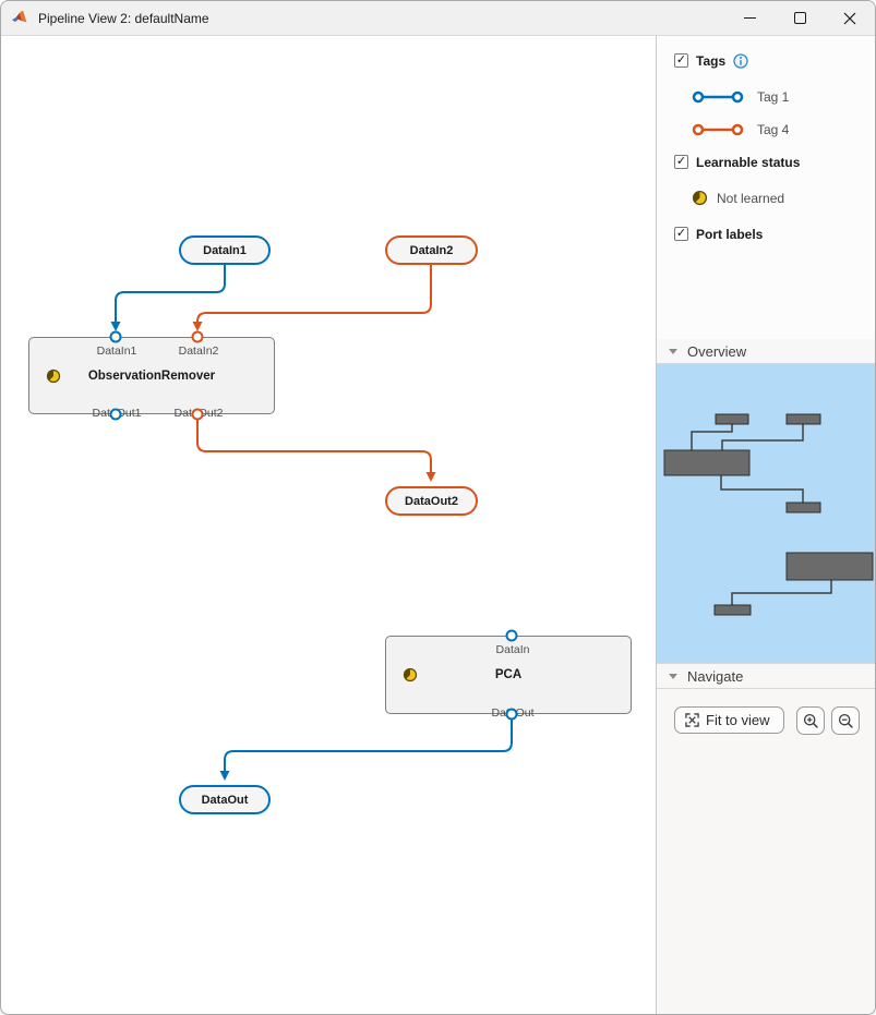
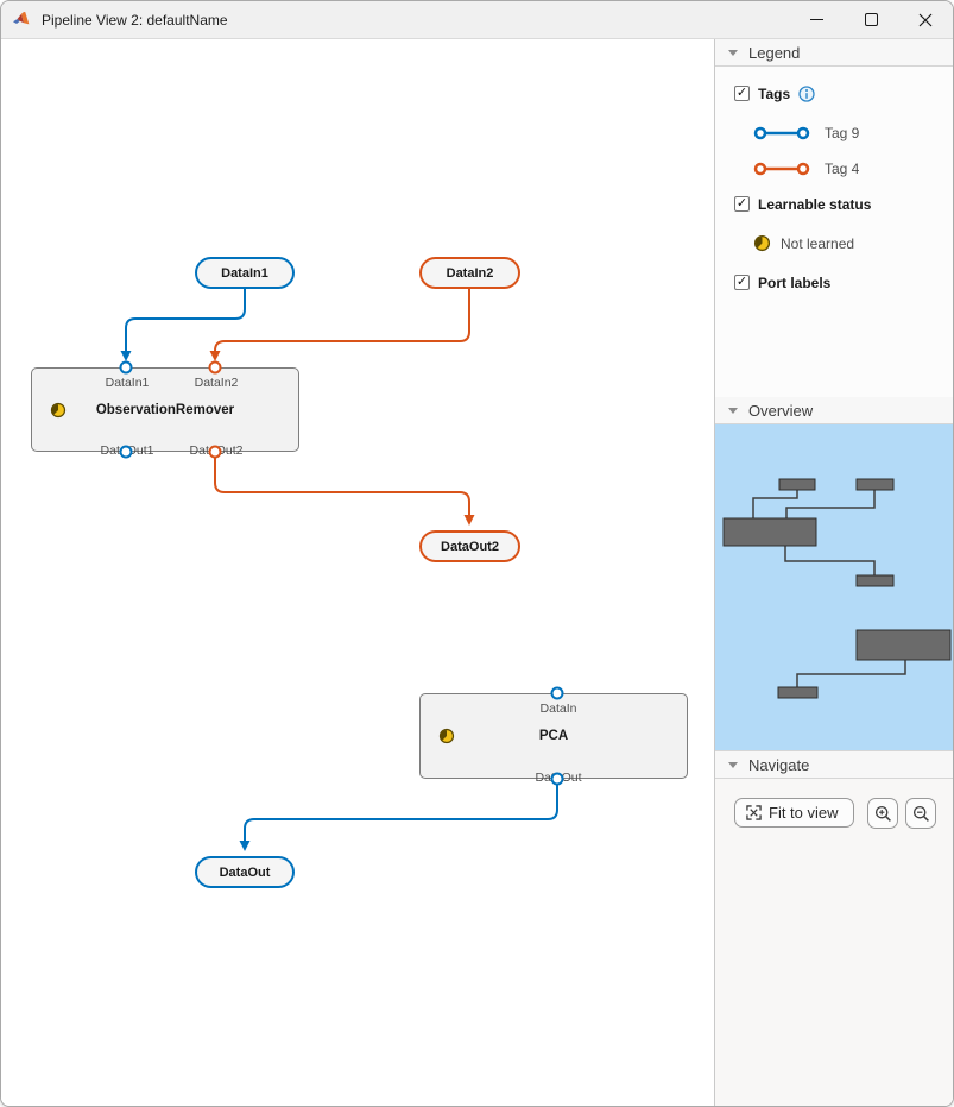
  Pipeline View 2: defaultName
  DataIn1
  DataIn2
  DataOut2
  DataOut
  DataIn1
  DataIn2
  ObservationRemover
  Datut1
  Datut2
  DataIn
  PCA
  DaOut
+ Legend
  ✓
  Tags
- Tag 1
+ Tag 9
  Tag 4
  ✓
  Learnable status
  Not learned
  ✓
  Port labels
  Overview
  Navigate
  Fit to view
